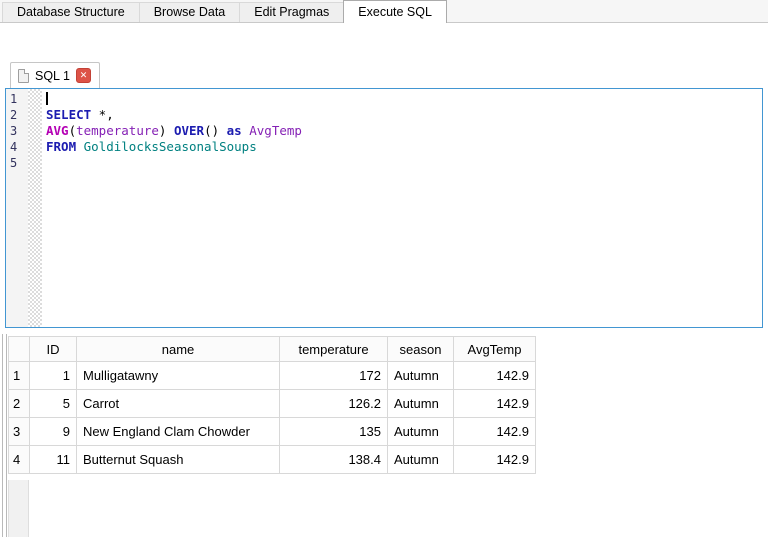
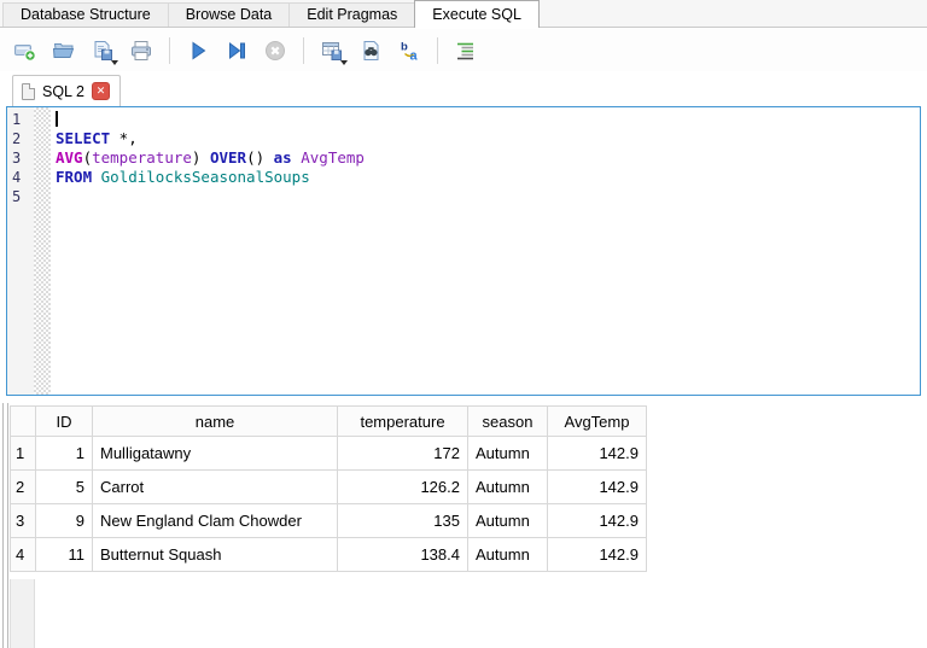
  Database Structure
  Browse Data
  Edit Pragmas
  Execute SQL
+ b
+ a
- SQL 1
+ SQL 2
  ✕
  1
  2
  3
  4
  5
  SELECT *,
  AVG(temperature) OVER() as AvgTemp
  FROM GoldilocksSeasonalSoups
  	ID	name	temperature	season	AvgTemp
  1	1	Mulligatawny	172	Autumn	142.9
  2	5	Carrot	126.2	Autumn	142.9
  3	9	New England Clam Chowder	135	Autumn	142.9
  4	11	Butternut Squash	138.4	Autumn	142.9
